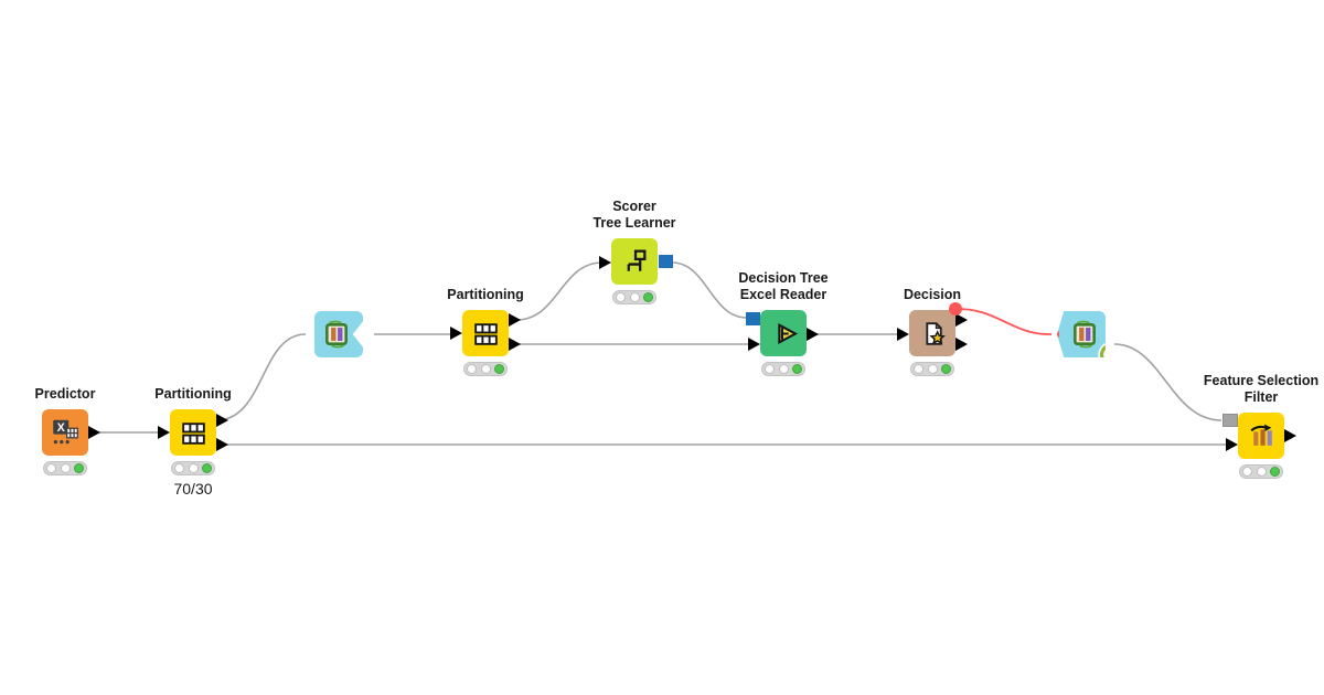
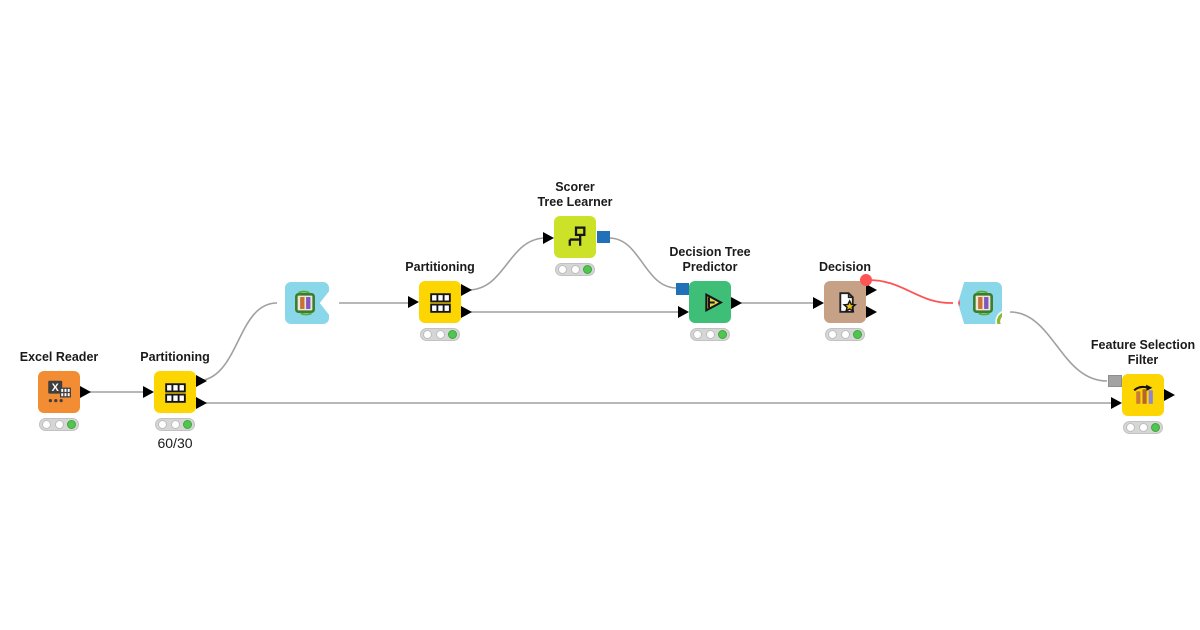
- Predictor
+ Excel Reader
  X
  Partitioning
- 70/30
+ 60/30
  Partitioning
  Scorer
  Tree Learner
  Decision Tree
- Excel Reader
+ Predictor
  Decision
  Feature Selection
  Filter
